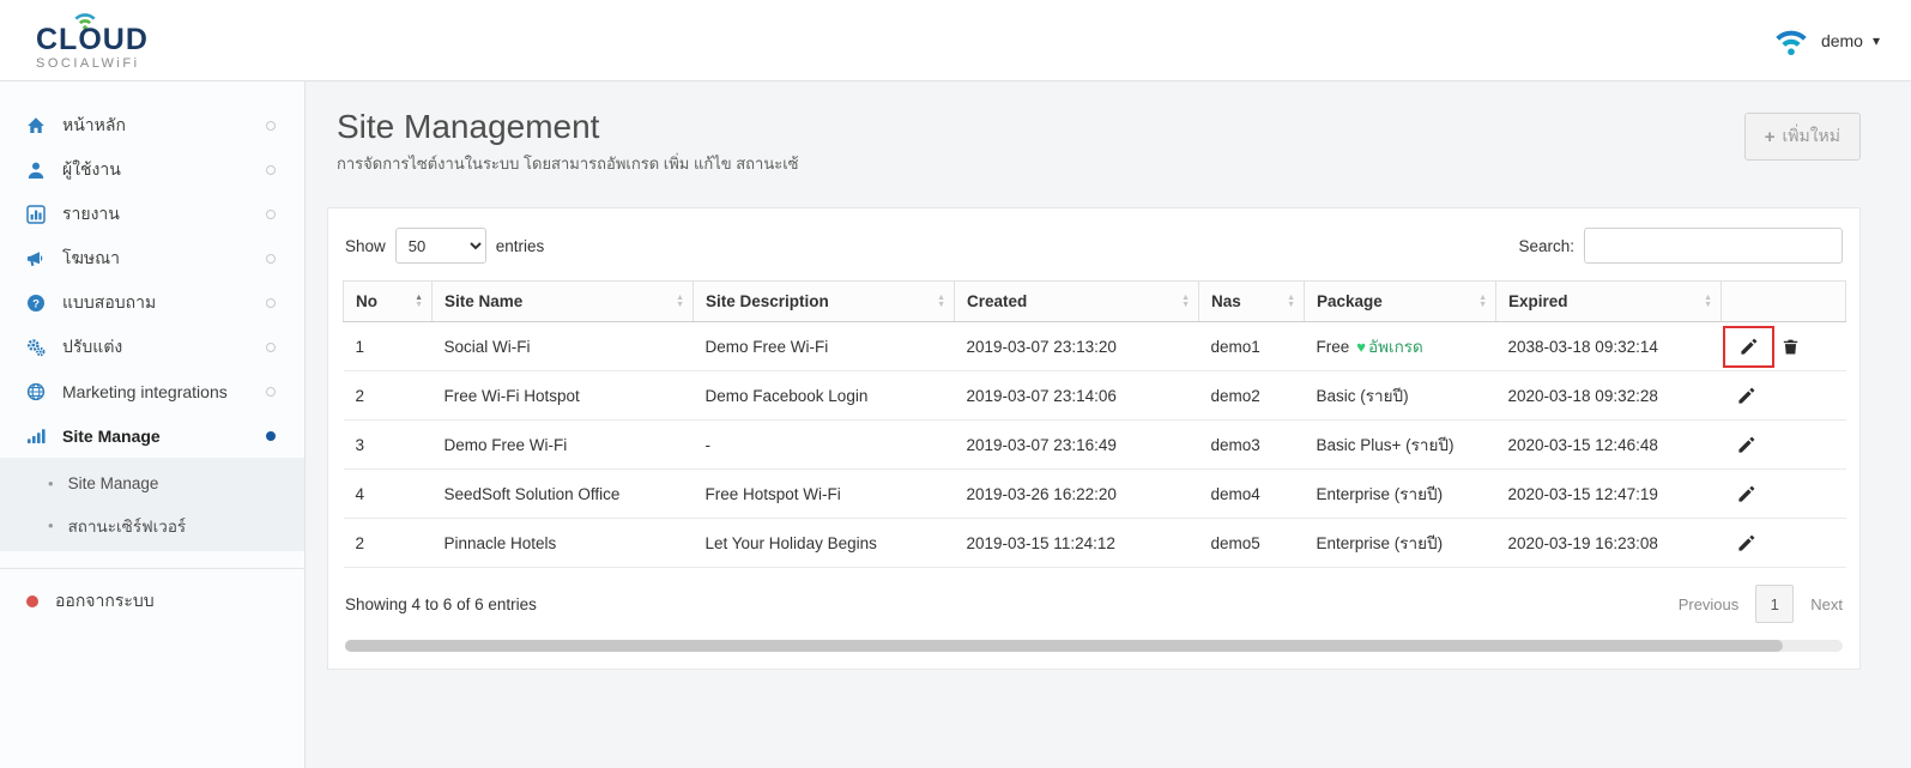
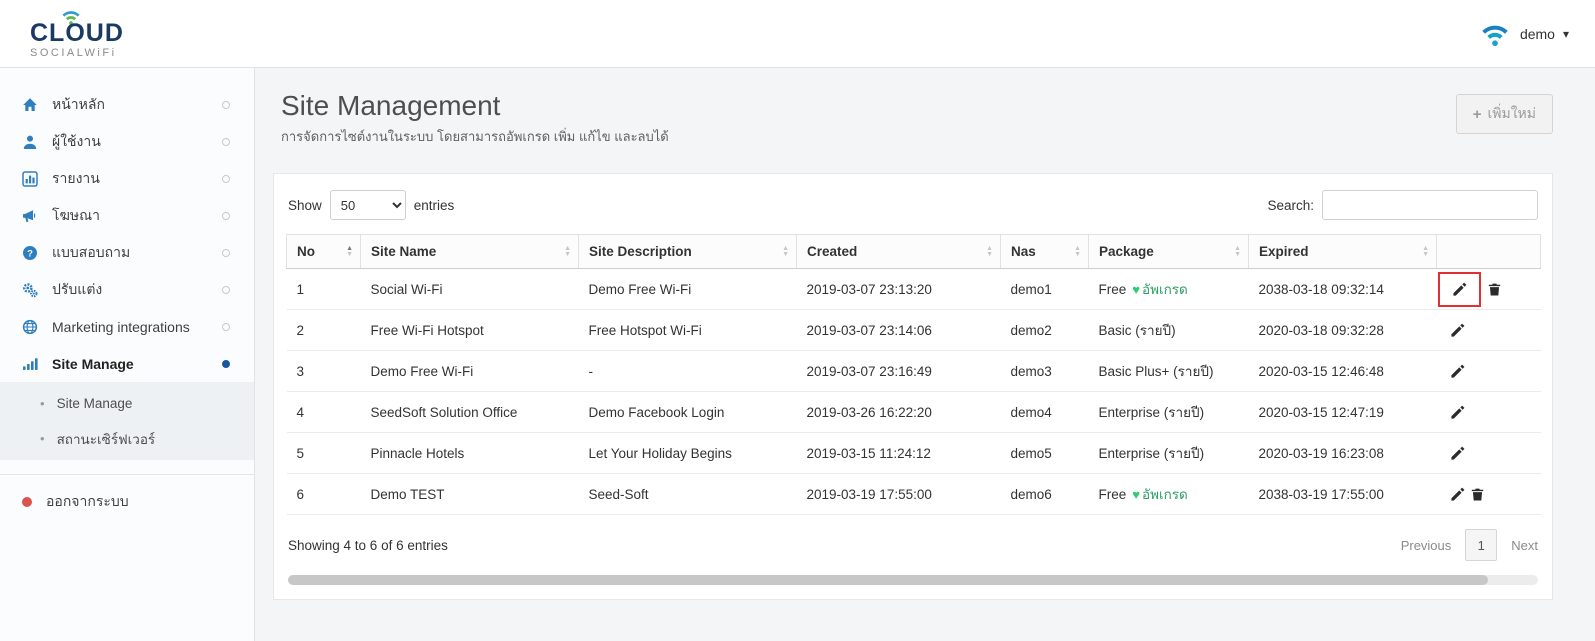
  CLOUD
  SOCIALWiFi
  demo
  ▾
  หน้าหลัก
  ผู้ใช้งาน
  รายงาน
  โฆษณา
  ?
  แบบสอบถาม
  ปรับแต่ง
  Marketing integrations
  Site Manage
  •
  Site Manage
  •
  สถานะเซิร์ฟเวอร์
  ออกจากระบบ
  Site Management
- การจัดการไซต์งานในระบบ โดยสามารถอัพเกรด เพิ่ม แก้ไข สถานะเซ้
+ การจัดการไซต์งานในระบบ โดยสามารถอัพเกรด เพิ่ม แก้ไข และลบได้
  +
  เพิ่มใหม่
  Show
  50
  entries
  Search:
  No	Site Name	Site Description	Created	Nas	Package	Expired
  1	Social Wi-Fi	Demo Free Wi-Fi	2019-03-07 23:13:20	demo1	Free ♥ อัพเกรด	2038-03-18 09:32:14
- 2	Free Wi-Fi Hotspot	Demo Facebook Login	2019-03-07 23:14:06	demo2	Basic (รายปี)	2020-03-18 09:32:28
+ 2	Free Wi-Fi Hotspot	Free Hotspot Wi-Fi	2019-03-07 23:14:06	demo2	Basic (รายปี)	2020-03-18 09:32:28
  3	Demo Free Wi-Fi	-	2019-03-07 23:16:49	demo3	Basic Plus+ (รายปี)	2020-03-15 12:46:48
- 4	SeedSoft Solution Office	Free Hotspot Wi-Fi	2019-03-26 16:22:20	demo4	Enterprise (รายปี)	2020-03-15 12:47:19
+ 4	SeedSoft Solution Office	Demo Facebook Login	2019-03-26 16:22:20	demo4	Enterprise (รายปี)	2020-03-15 12:47:19
- 2	Pinnacle Hotels	Let Your Holiday Begins	2019-03-15 11:24:12	demo5	Enterprise (รายปี)	2020-03-19 16:23:08
+ 5	Pinnacle Hotels	Let Your Holiday Begins	2019-03-15 11:24:12	demo5	Enterprise (รายปี)	2020-03-19 16:23:08
+ 6	Demo TEST	Seed-Soft	2019-03-19 17:55:00	demo6	Free ♥ อัพเกรด	2038-03-19 17:55:00
  Showing 4 to 6 of 6 entries
  Previous
  1
  Next
